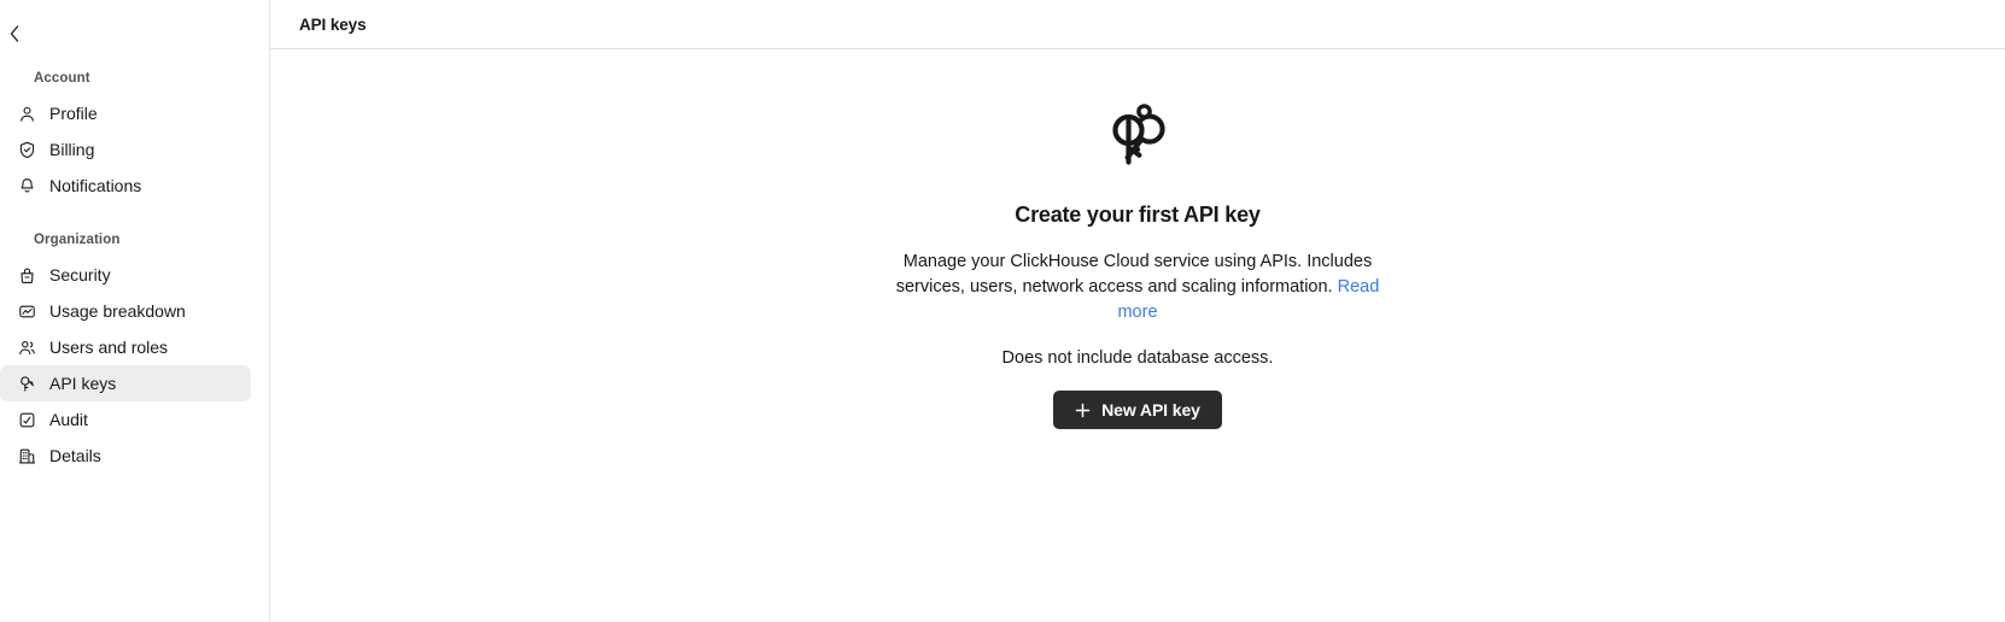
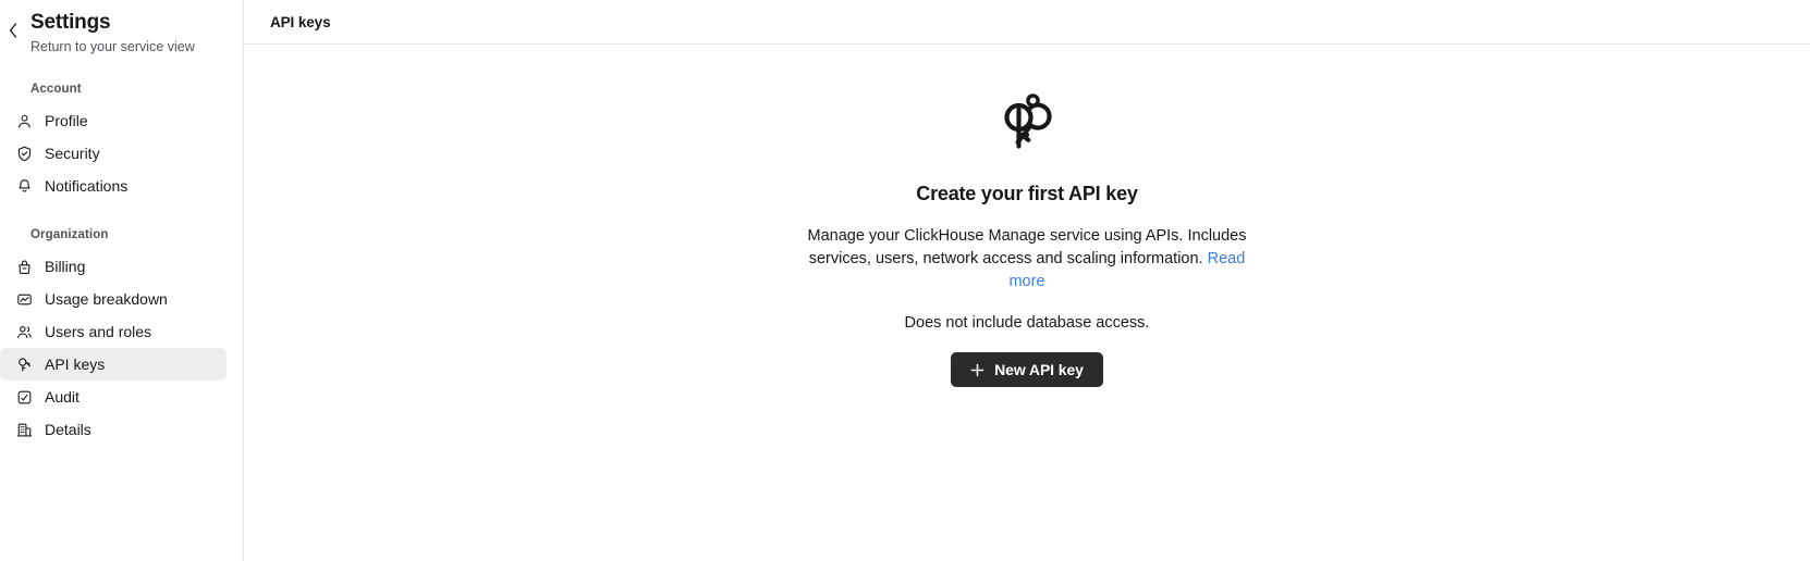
+ Settings
+ Return to your service view
  Account
  Profile
- Billing
+ Security
  Notifications
  Organization
- Security
+ Billing
  Usage breakdown
  Users and roles
  API keys
  Audit
  Details
  API keys
  Create your first API key
- Manage your ClickHouse Cloud service using APIs. Includes services, users, network access and scaling information. Read more
+ Manage your ClickHouse Manage service using APIs. Includes services, users, network access and scaling information. Read more
  Does not include database access.
  New API key
